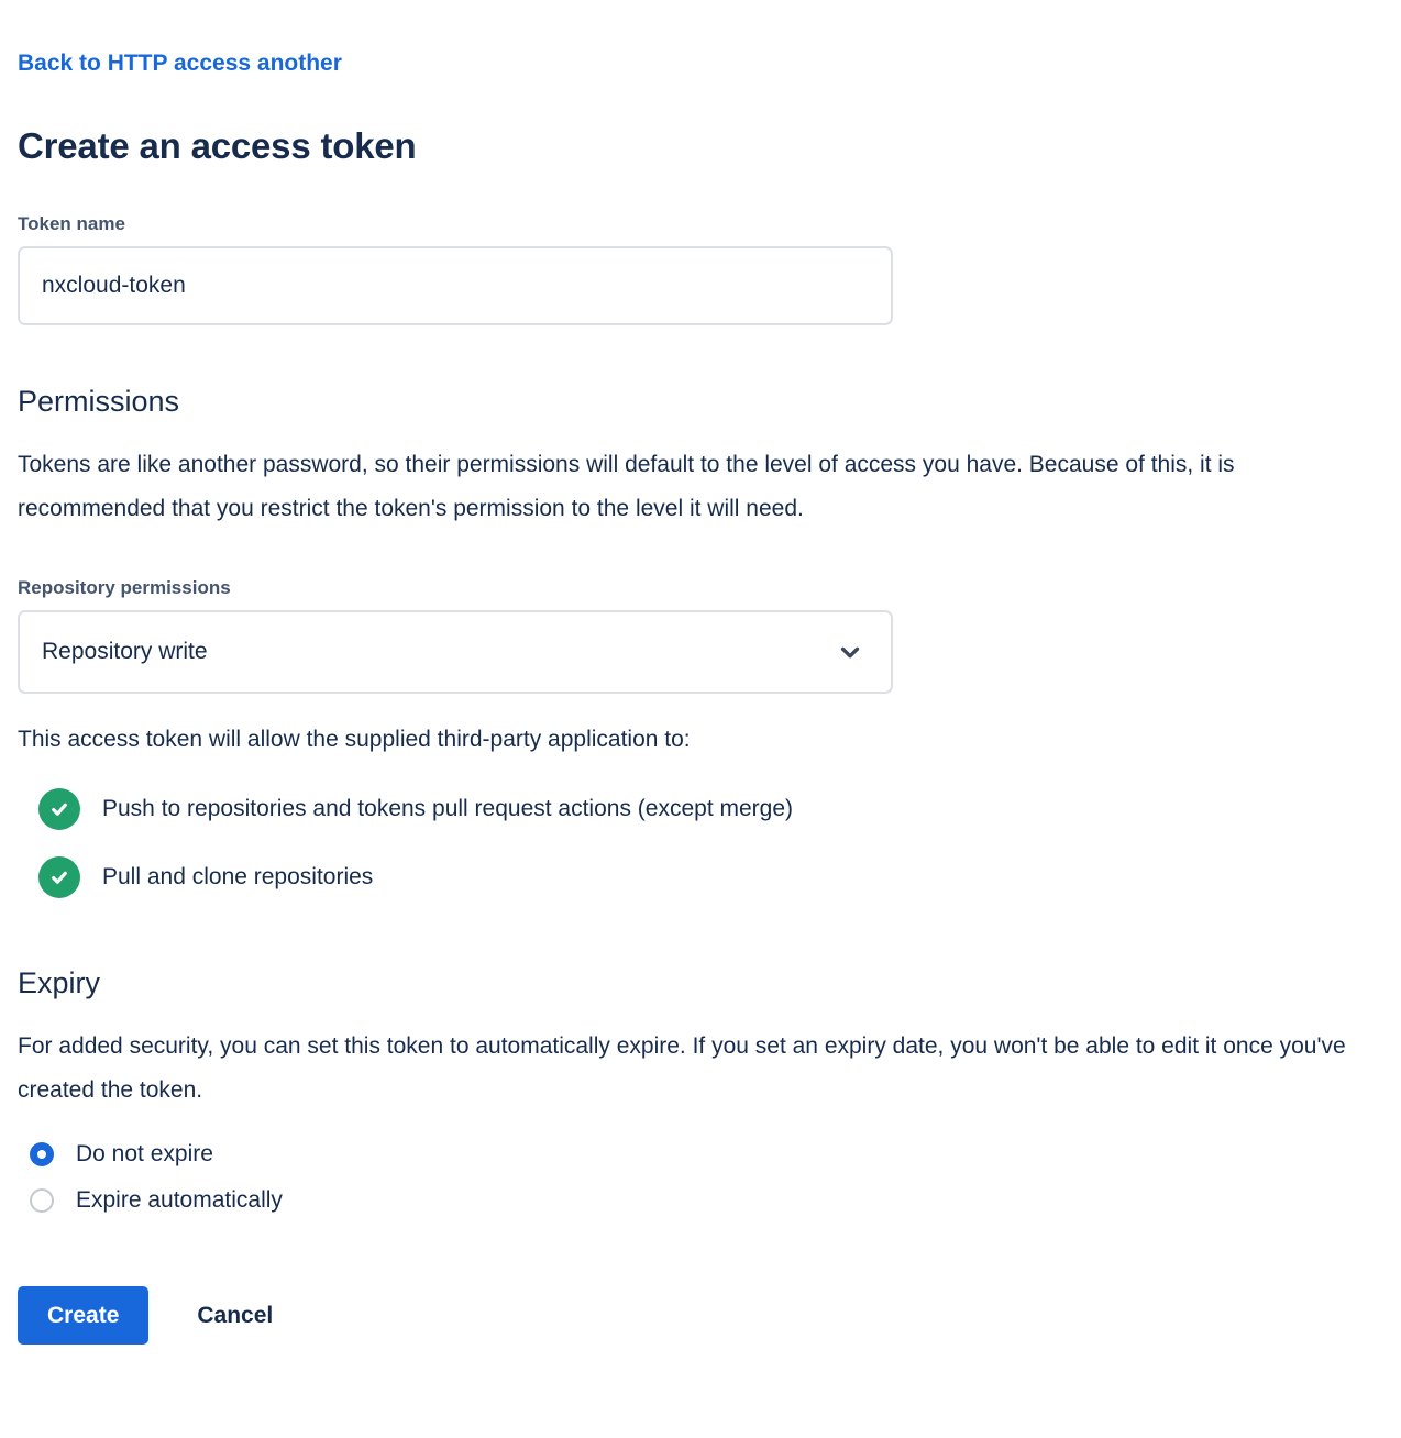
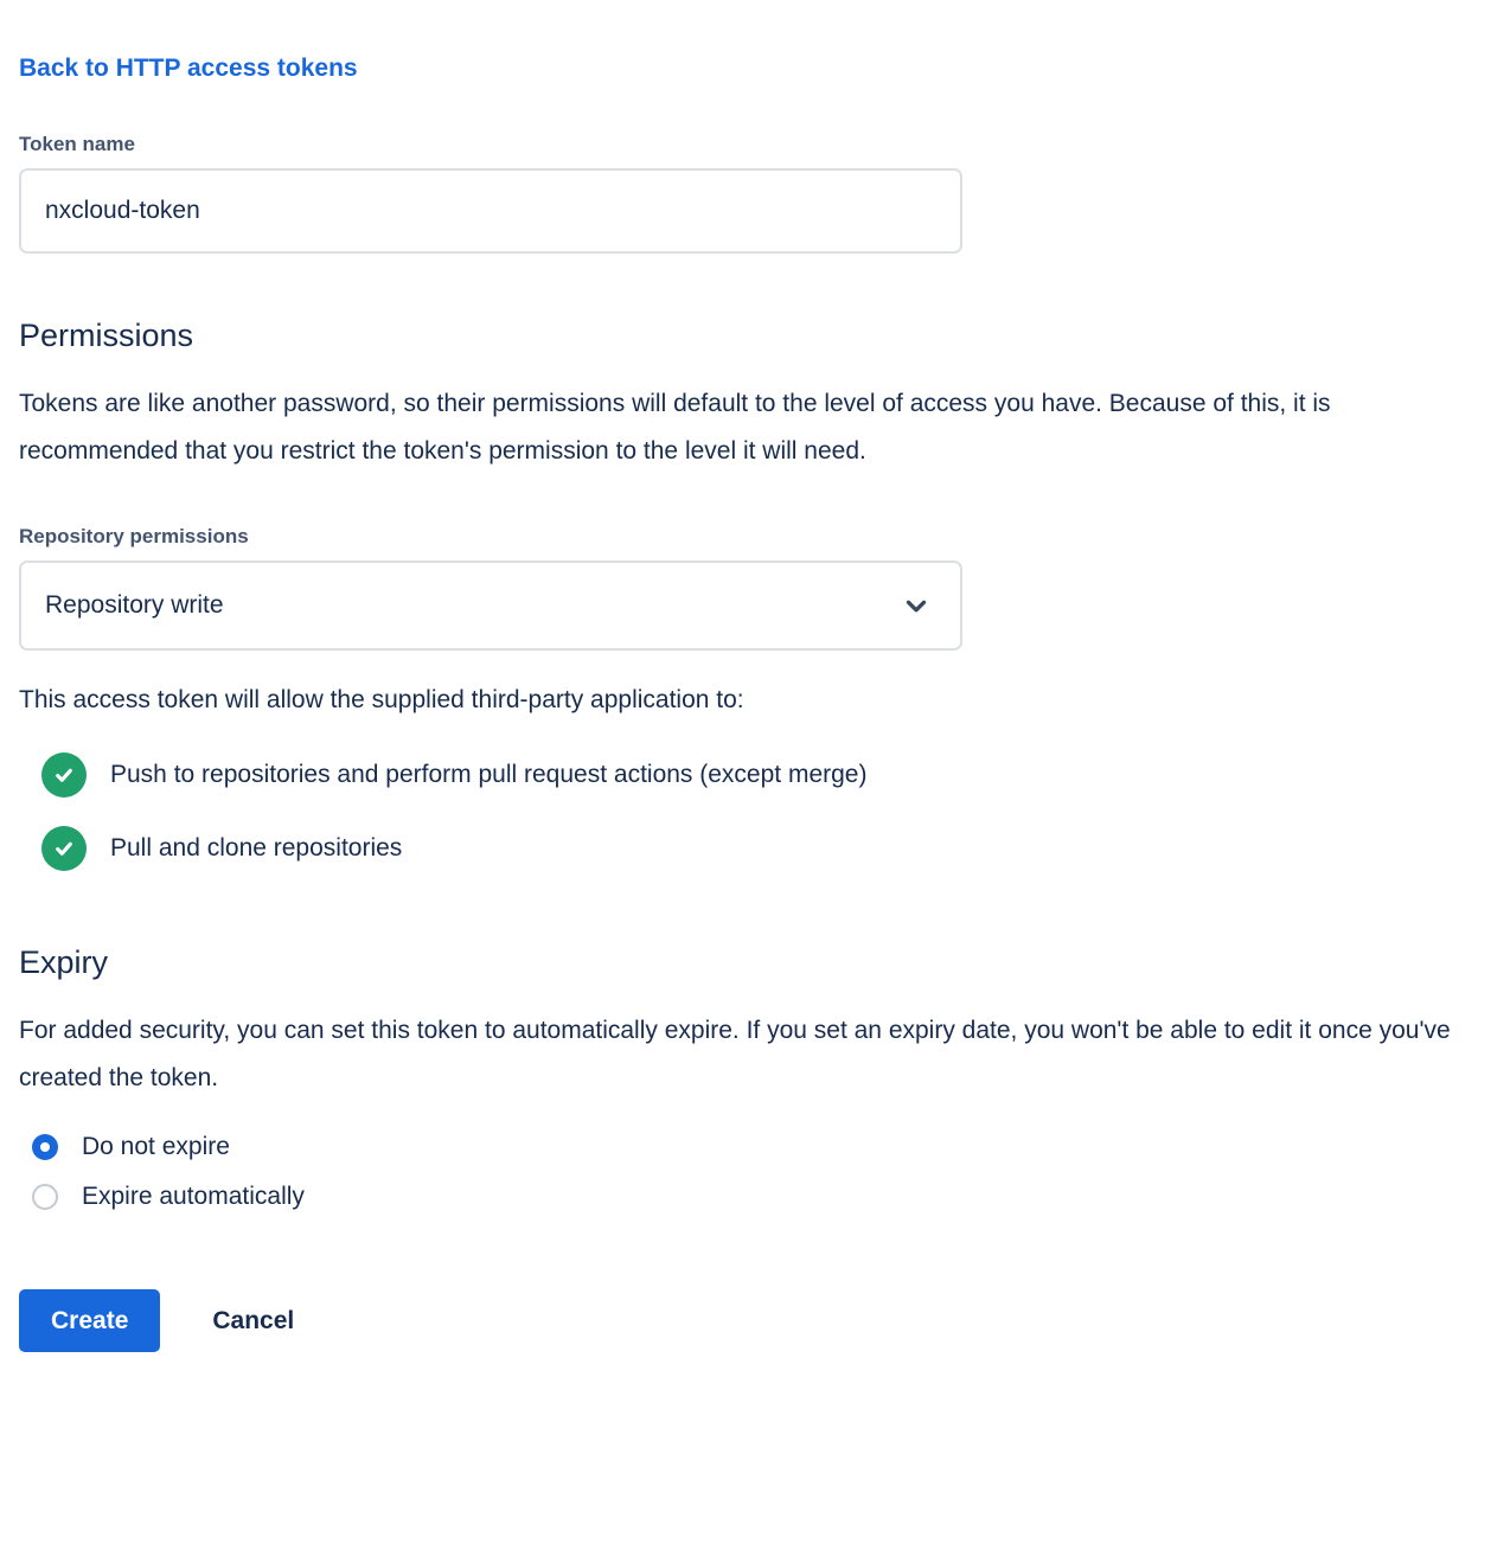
- Back to HTTP access another
+ Back to HTTP access tokens
- Create an access token
  Token name
  nxcloud-token
  Permissions
  Tokens are like another password, so their permissions will default to the level of access you have. Because of this, it is recommended that you restrict the token's permission to the level it will need.
  Repository permissions
  Repository write
  This access token will allow the supplied third-party application to:
- Push to repositories and tokens pull request actions (except merge)
+ Push to repositories and perform pull request actions (except merge)
  Pull and clone repositories
  Expiry
  For added security, you can set this token to automatically expire. If you set an expiry date, you won't be able to edit it once you've created the token.
  Do not expire
  Expire automatically
  Create
  Cancel
